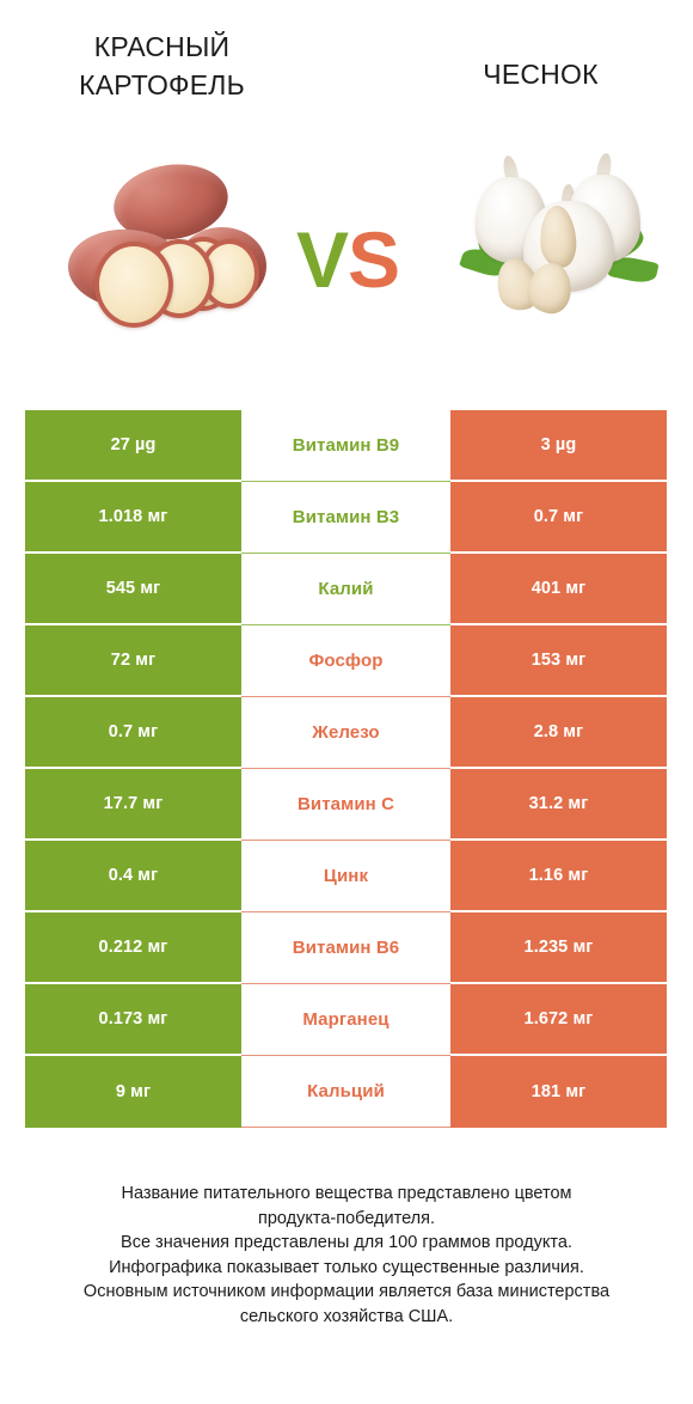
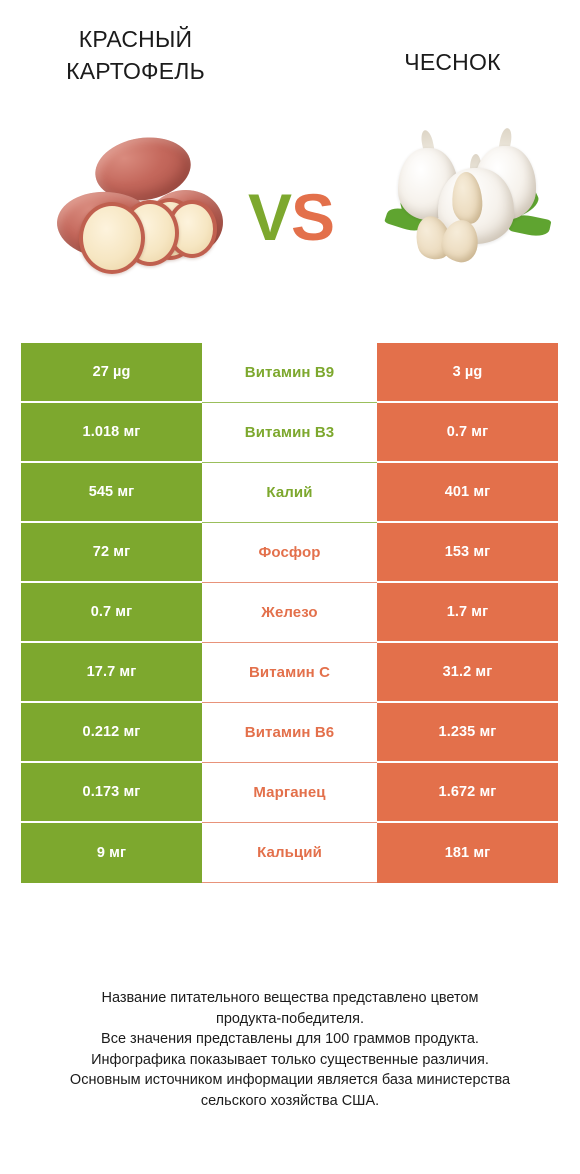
  КРАСНЫЙ
  КАРТОФЕЛЬ
  ЧЕСНОК
  VS
  27 µg
  Витамин B9
  3 µg
  1.018 мг
  Витамин B3
  0.7 мг
  545 мг
  Калий
  401 мг
  72 мг
  Фосфор
  153 мг
  0.7 мг
  Железо
- 2.8 мг
+ 1.7 мг
  17.7 мг
  Витамин C
  31.2 мг
- 0.4 мг
- Цинк
- 1.16 мг
  0.212 мг
  Витамин B6
  1.235 мг
  0.173 мг
  Марганец
  1.672 мг
  9 мг
  Кальций
  181 мг
  Название питательного вещества представлено цветом
  продукта-победителя.
  Все значения представлены для 100 граммов продукта.
  Инфографика показывает только существенные различия.
  Основным источником информации является база министерства
  сельского хозяйства США.
